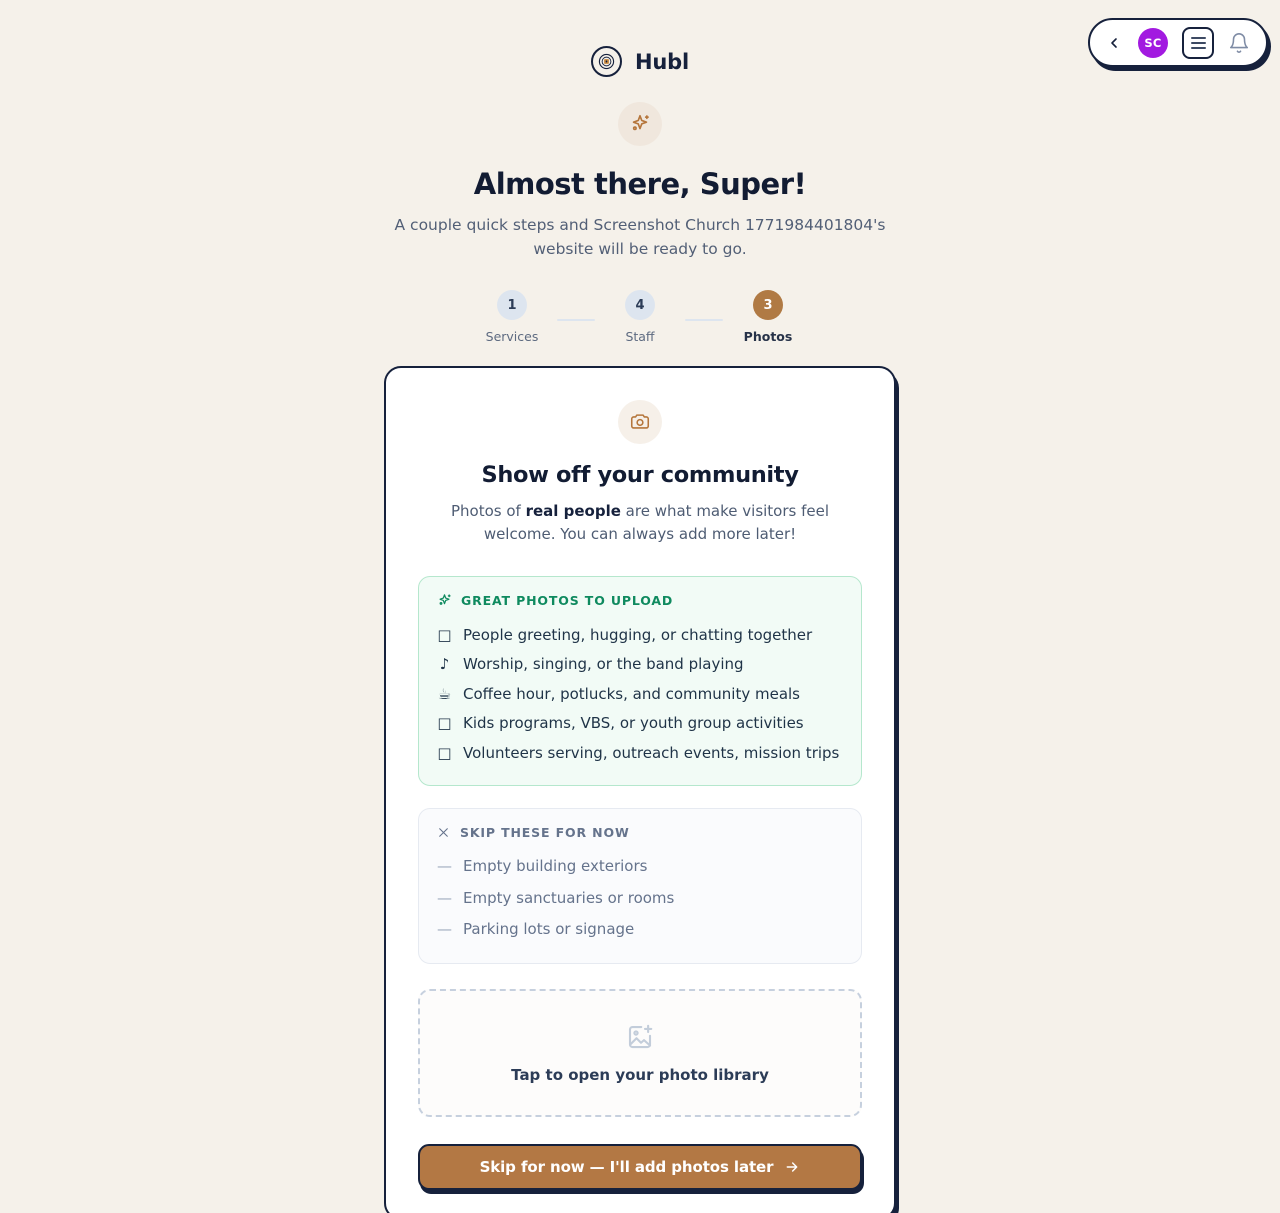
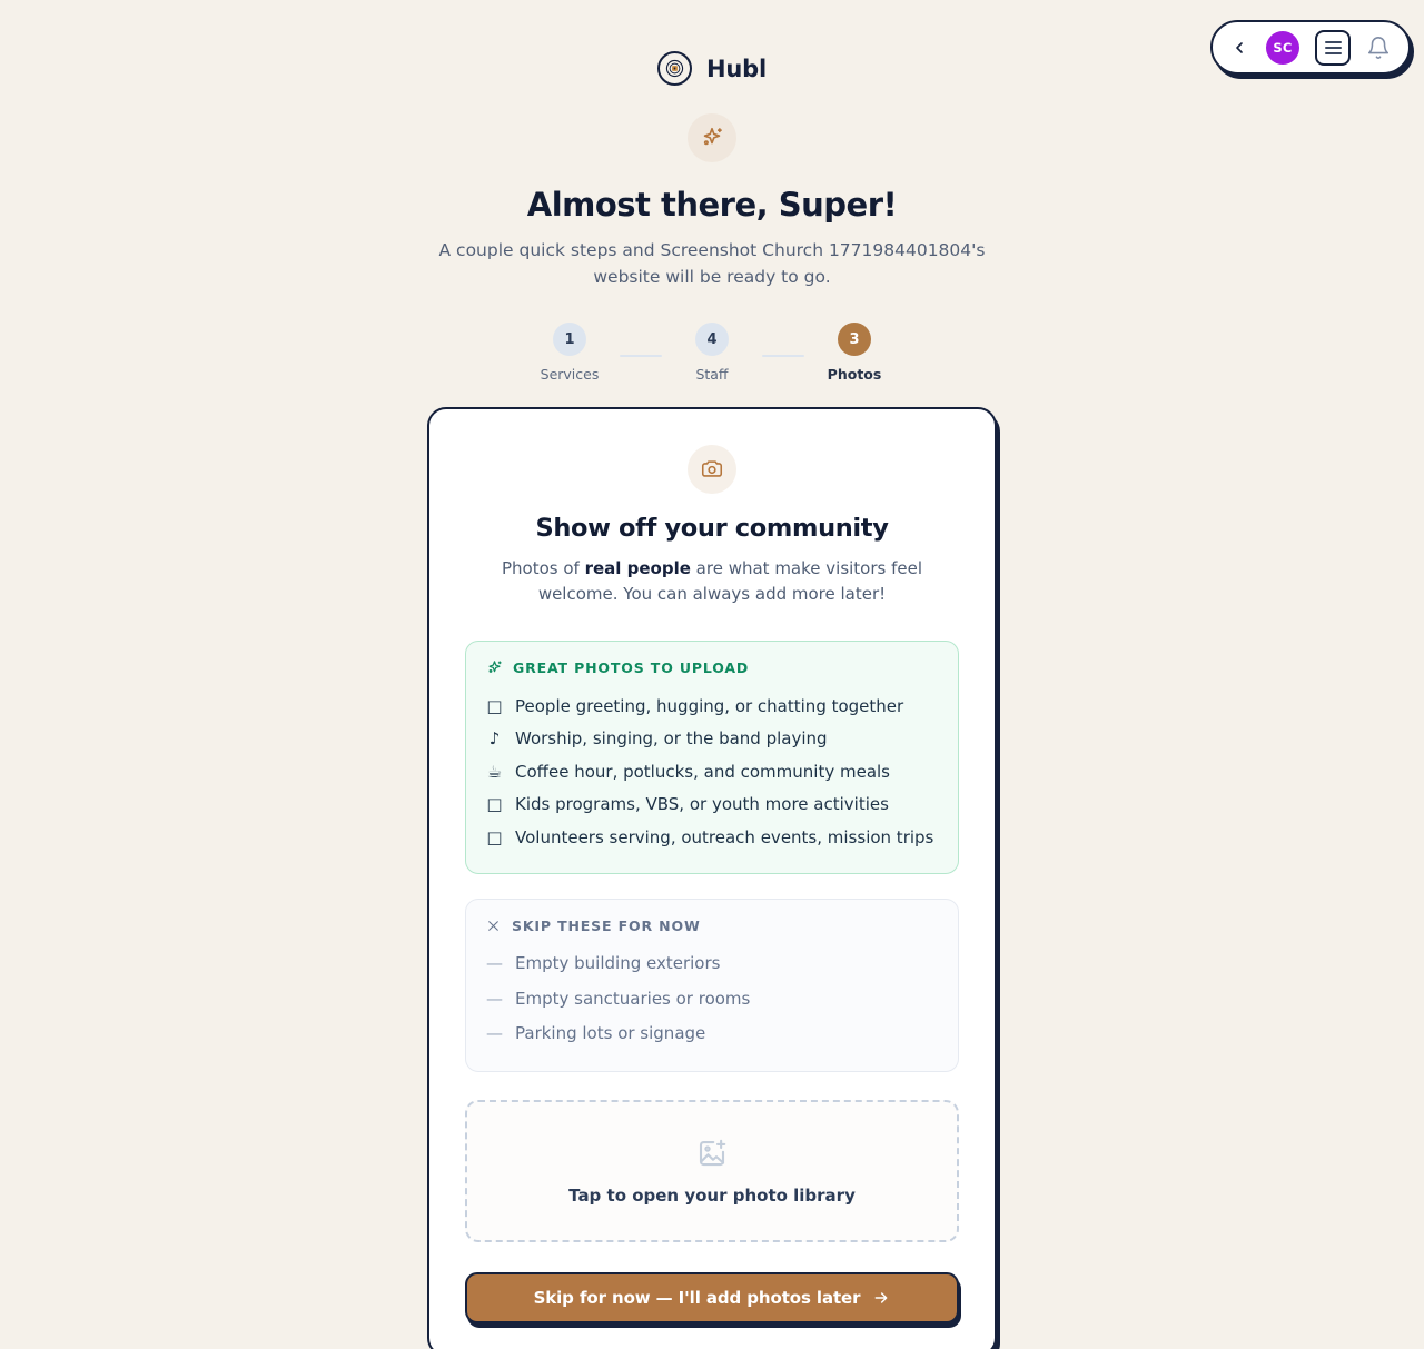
  SC
  Hubl
  Almost there, Super!
  A couple quick steps and Screenshot Church 1771984401804's website will be ready to go.
  1
  Services
  4
  Staff
  3
  Photos
  Show off your community
  Photos of real people are what make visitors feel welcome. You can always add more later!
  GREAT PHOTOS TO UPLOAD
  □
  People greeting, hugging, or chatting together
  ♪
  Worship, singing, or the band playing
  ☕
  Coffee hour, potlucks, and community meals
  □
- Kids programs, VBS, or youth group activities
+ Kids programs, VBS, or youth more activities
  □
  Volunteers serving, outreach events, mission trips
  SKIP THESE FOR NOW
  —
  Empty building exteriors
  —
  Empty sanctuaries or rooms
  —
  Parking lots or signage
  Tap to open your photo library
  Skip for now — I'll add photos later
